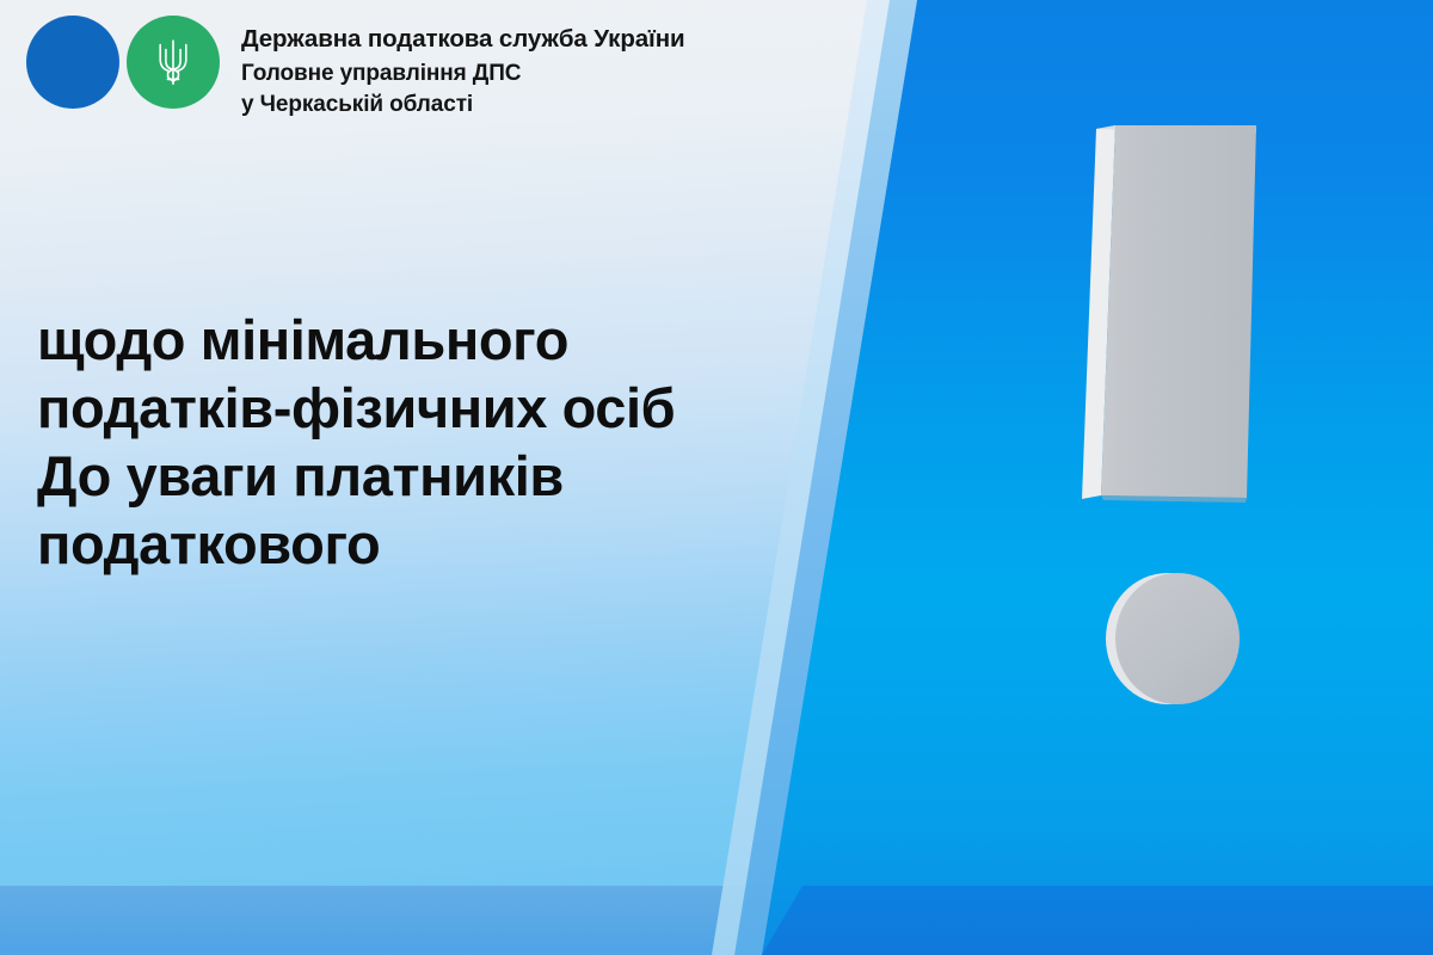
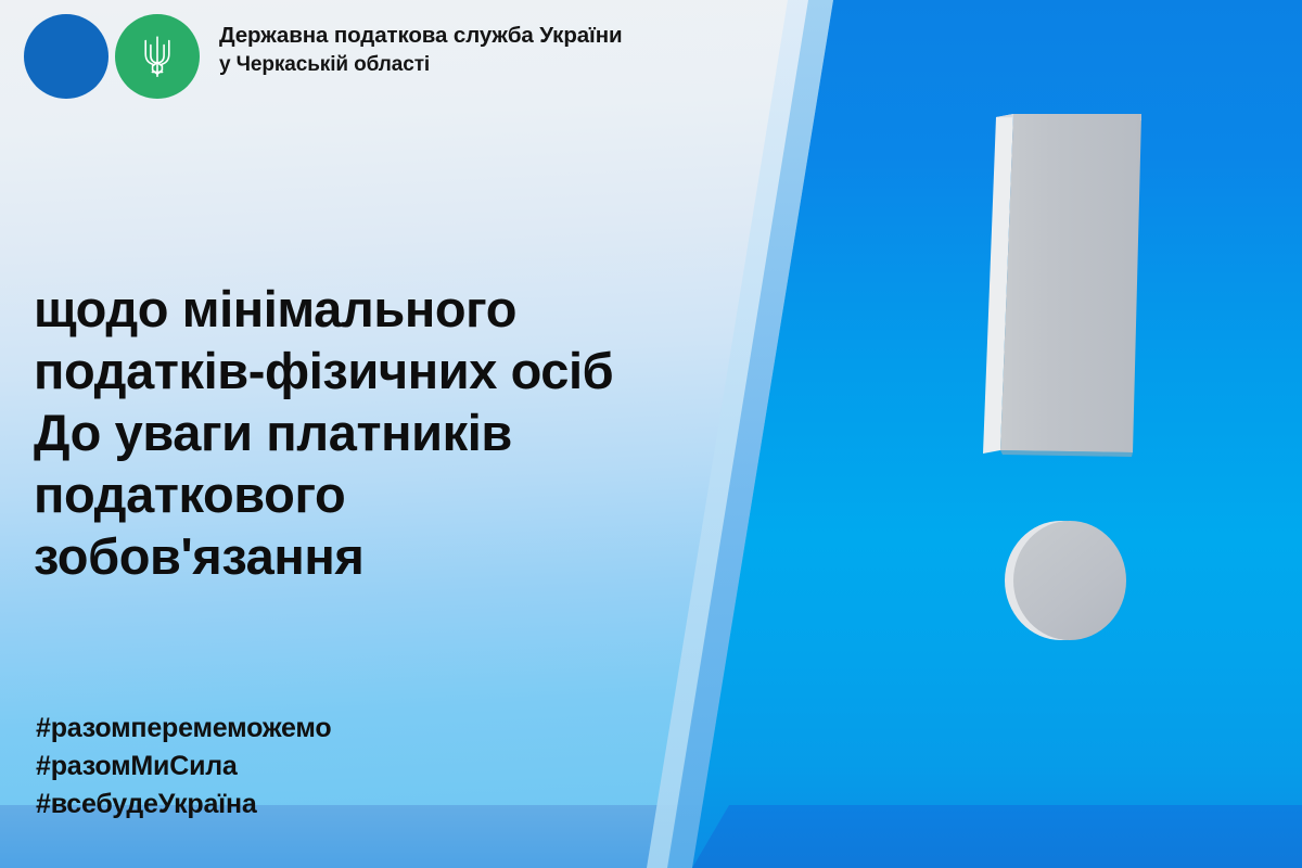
  Державна податкова служба України
- Головне управління ДПС
  у Черкаській області
  щодо мінімального
  податків-фізичних осіб
  До уваги платників
  податкового
+ зобов'язання
+ #разомперемеможемо
+ #разомМиСила
+ #всебудеУкраїна
